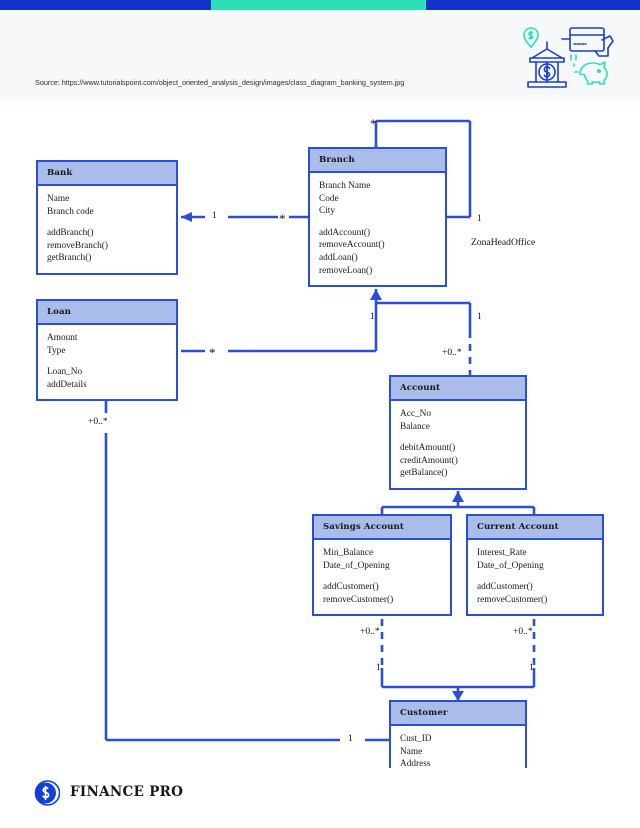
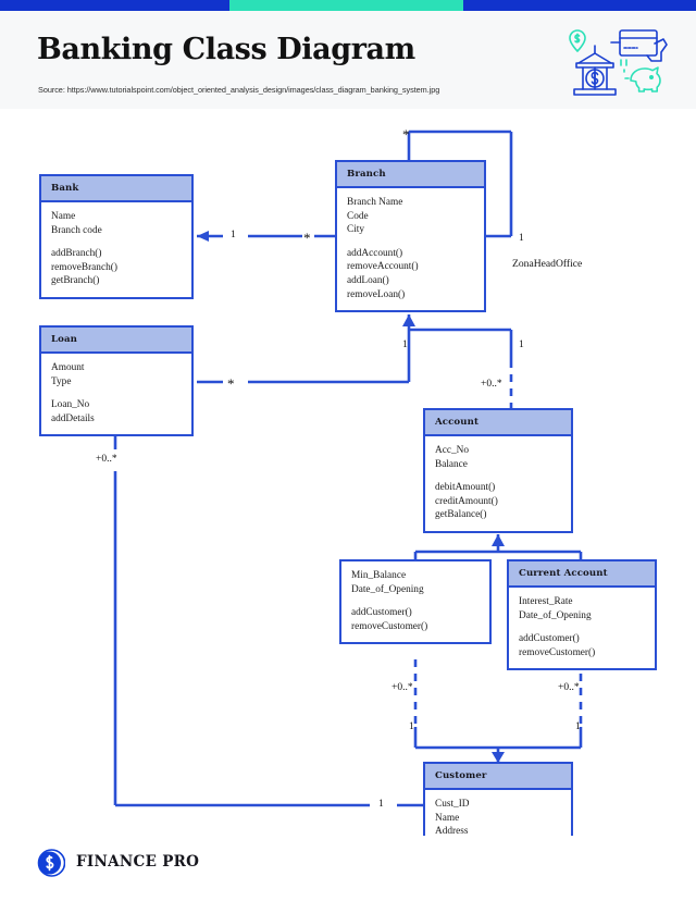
+ Banking Class Diagram
  Source: https://www.tutorialspoint.com/object_oriented_analysis_design/images/class_diagram_banking_system.jpg
  Bank
  Name
  Branch code
  addBranch()
  removeBranch()
  getBranch()
  Branch
  Branch Name
  Code
  City
  addAccount()
  removeAccount()
  addLoan()
  removeLoan()
  Loan
  Amount
  Type
  Loan_No
  addDetails
  Account
  Acc_No
  Balance
  debitAmount()
  creditAmount()
  getBalance()
- Savings Account
  Min_Balance
  Date_of_Opening
  addCustomer()
  removeCustomer()
  Current Account
  Interest_Rate
  Date_of_Opening
  addCustomer()
  removeCustomer()
  Customer
  Cust_ID
  Name
  Address
  1
  *
  *
  1
  ZonaHeadOffice
  *
  1
  1
  +0..*
  +0..*
  1
  +0..*
  1
  +0..*
  1
  FINANCE PRO
